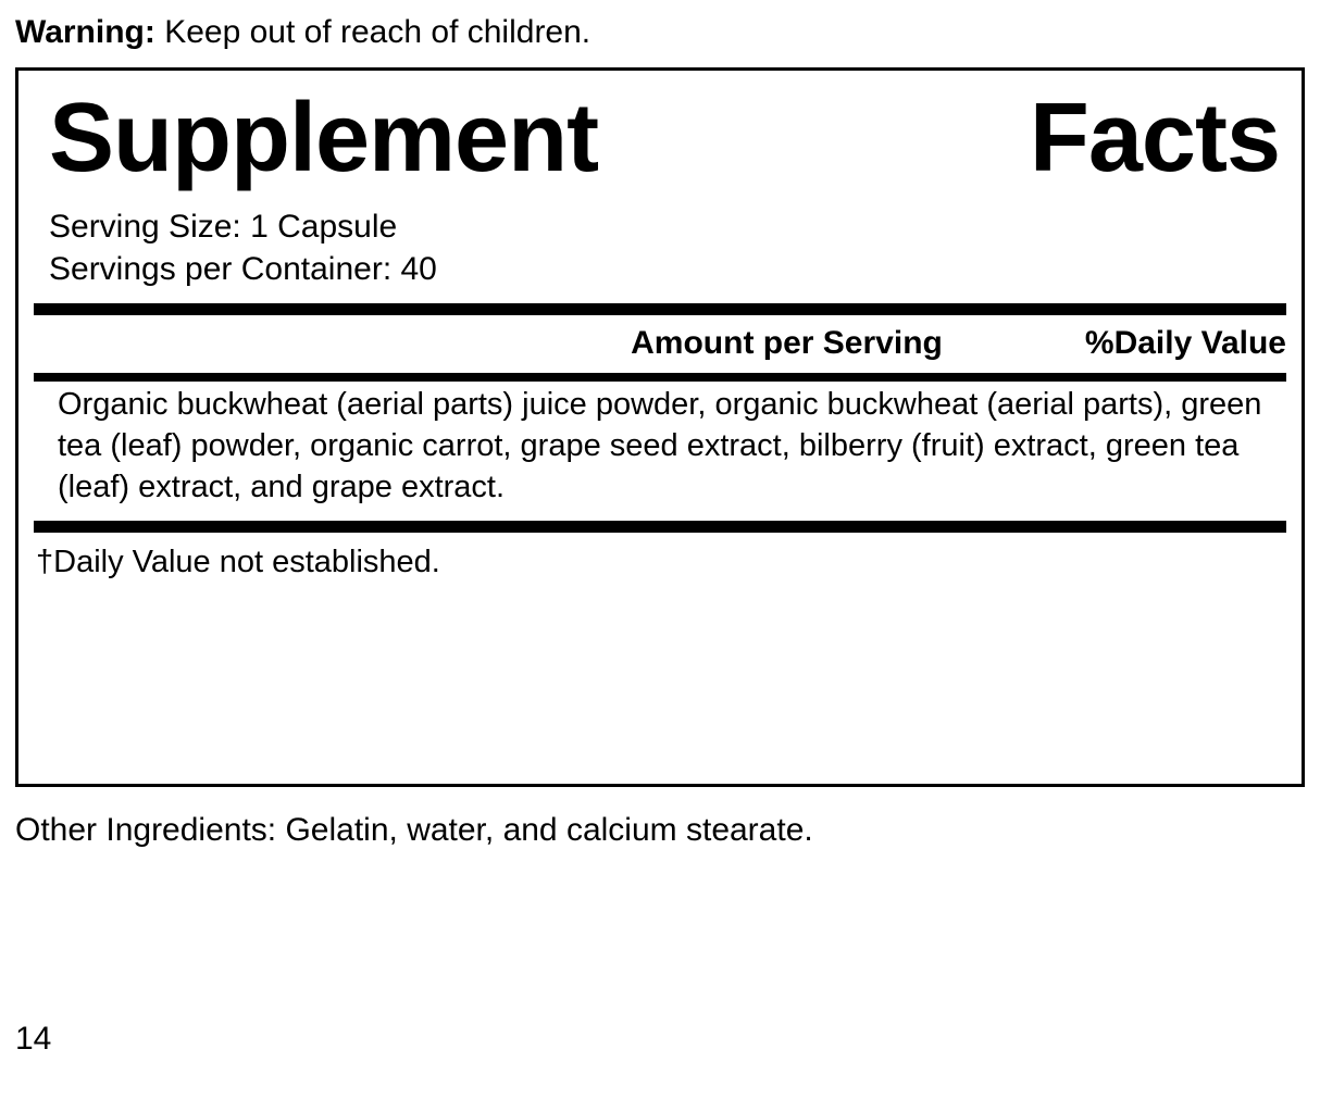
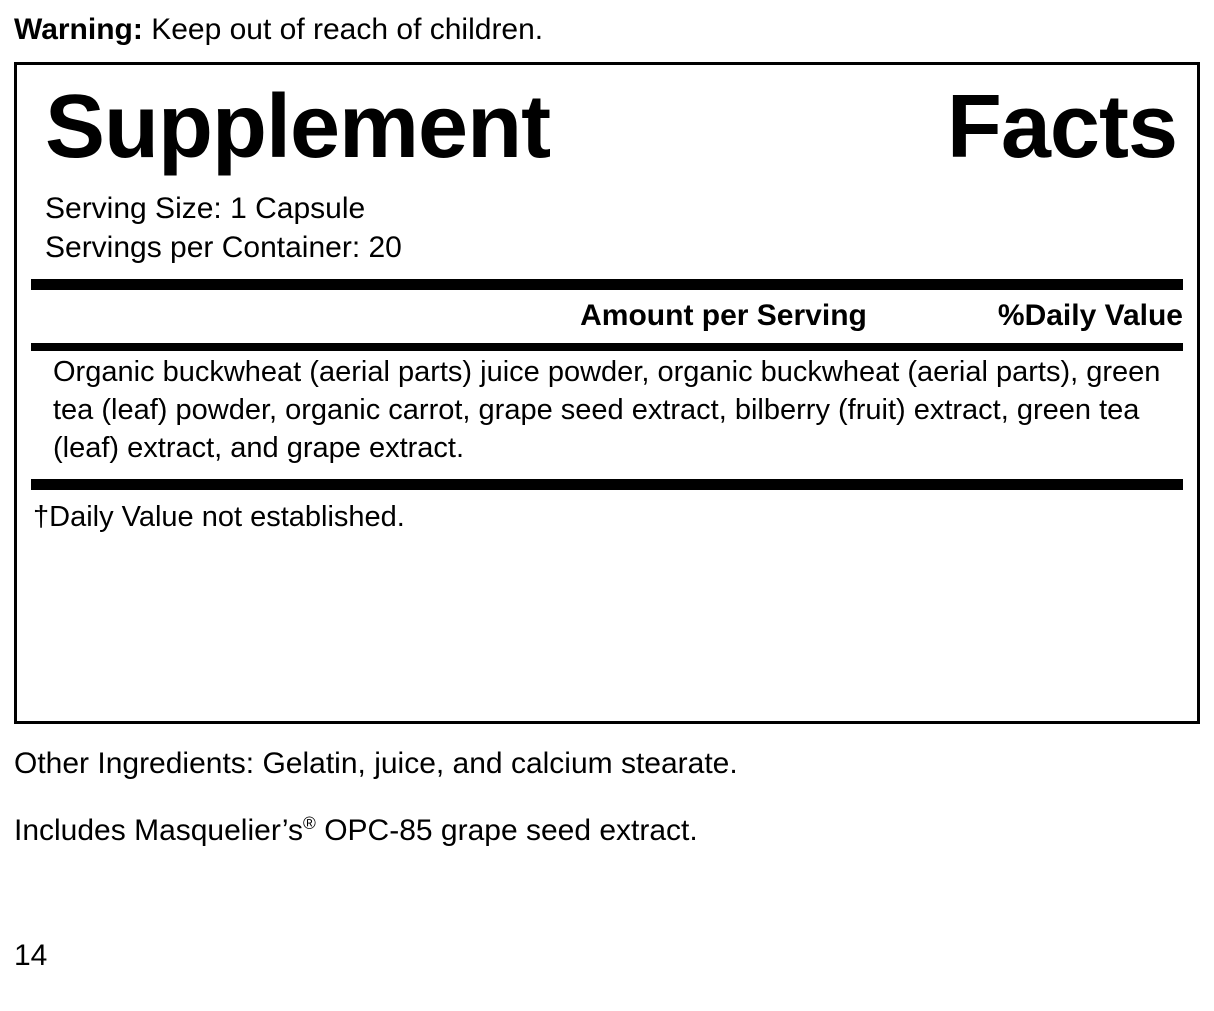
  Warning: Keep out of reach of children.
  Supplement
  Facts
  Serving Size: 1 Capsule
- Servings per Container: 40
+ Servings per Container: 20
  Amount per Serving
  %Daily Value
  Organic buckwheat (aerial parts) juice powder, organic buckwheat (aerial parts), green tea (leaf) powder, organic carrot, grape seed extract, bilberry (fruit) extract, green tea (leaf) extract, and grape extract.
  †Daily Value not established.
- Other Ingredients: Gelatin, water, and calcium stearate.
+ Other Ingredients: Gelatin, juice, and calcium stearate.
+ Includes Masquelier’s® OPC-85 grape seed extract.
  14
